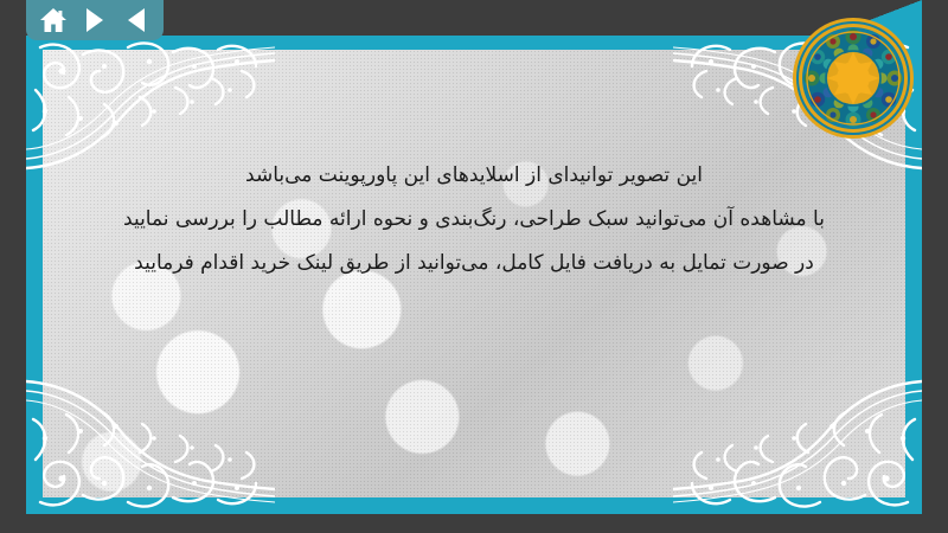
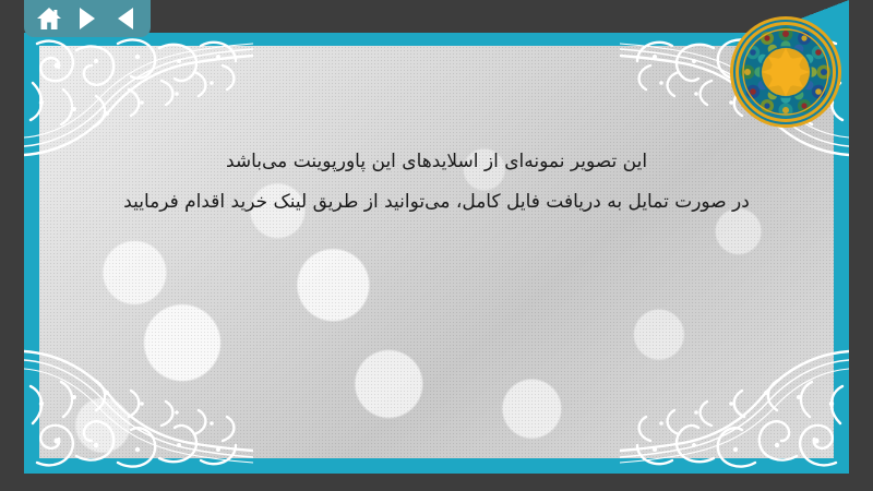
- این تصویر توانید‌ای از اسلایدهای این پاورپوینت می‌باشد
+ این تصویر نمونه‌ای از اسلایدهای این پاورپوینت می‌باشد
- با مشاهده آن میتوانید سبک طراحی، رنگ‌بندی و نحوه ارائه مطالب را بررسی نمایید
  در صورت تمایل به دریافت فایل کامل، می‌توانید از طریق لینک خرید اقدام فرمایید
